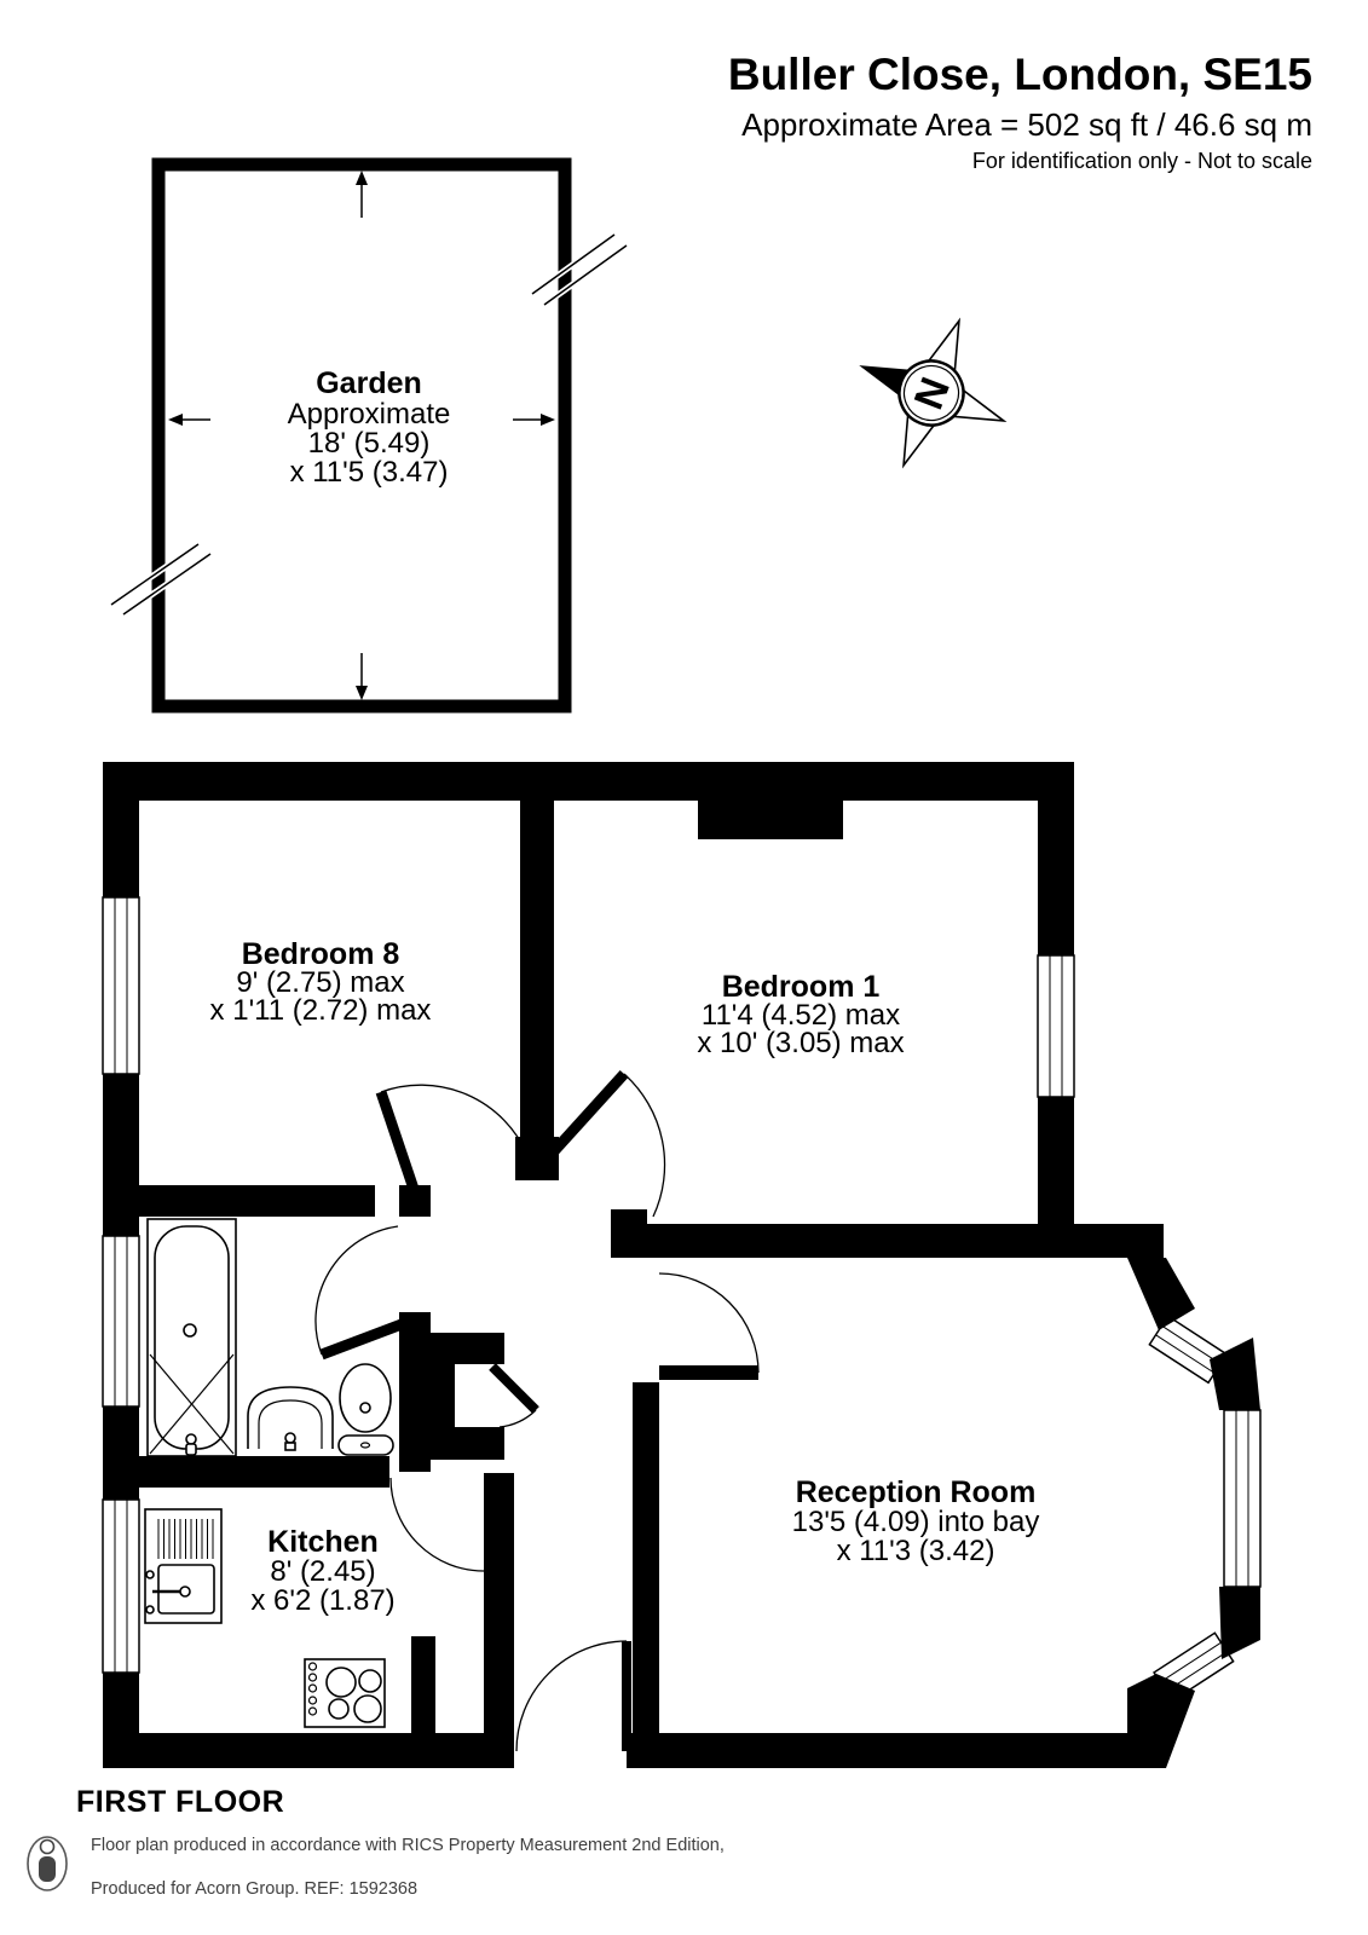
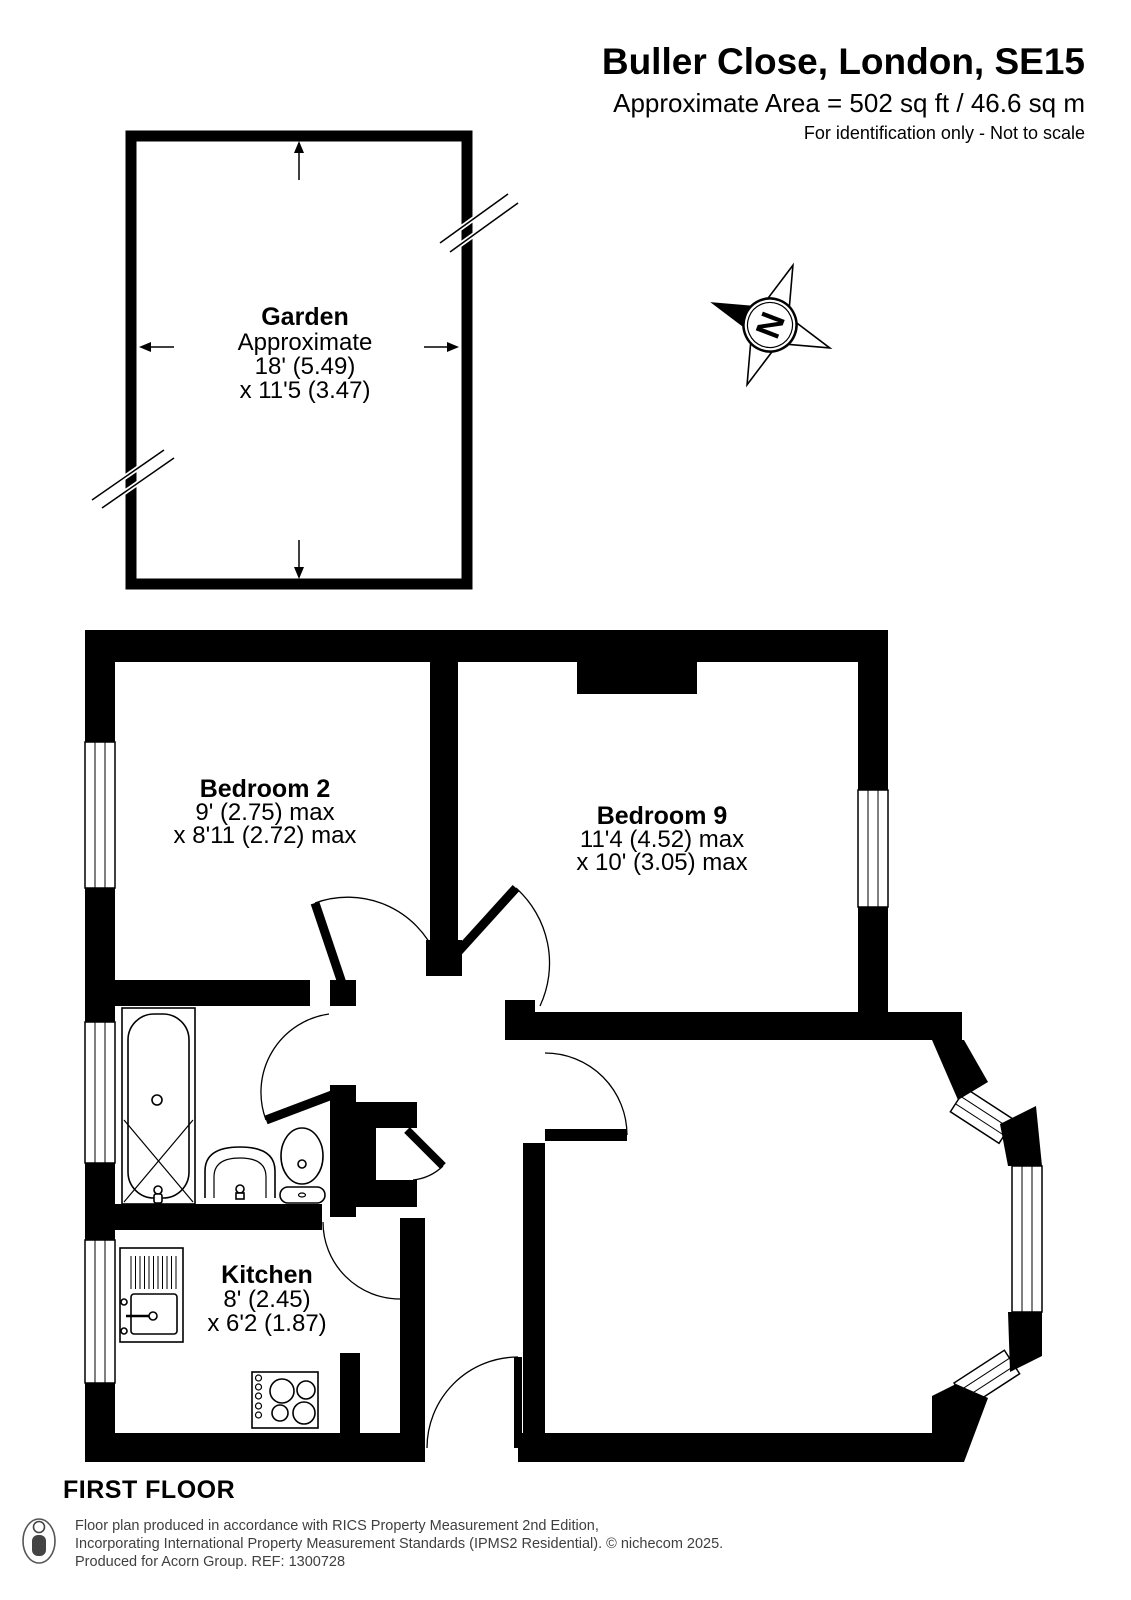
  Buller Close, London, SE15
  Approximate Area = 502 sq ft / 46.6 sq m
  For identification only - Not to scale
  Garden
  Approximate
  18' (5.49)
  x 11'5 (3.47)
- Bedroom 8
+ Bedroom 2
  9' (2.75) max
- x 1'11 (2.72) max
+ x 8'11 (2.72) max
- Bedroom 1
+ Bedroom 9
  11'4 (4.52) max
  x 10' (3.05) max
- Reception Room
- 13'5 (4.09) into bay
- x 11'3 (3.42)
  Kitchen
  8' (2.45)
  x 6'2 (1.87)
  FIRST FLOOR
  Floor plan produced in accordance with RICS Property Measurement 2nd Edition,
+ Incorporating International Property Measurement Standards (IPMS2 Residential). © nichecom 2025.
- Produced for Acorn Group. REF: 1592368
+ Produced for Acorn Group. REF: 1300728
